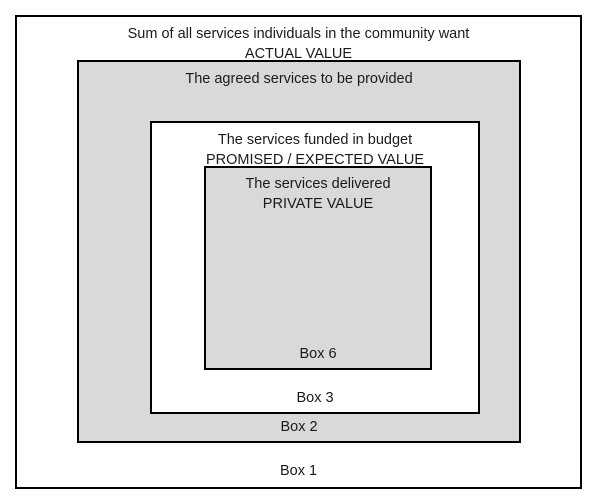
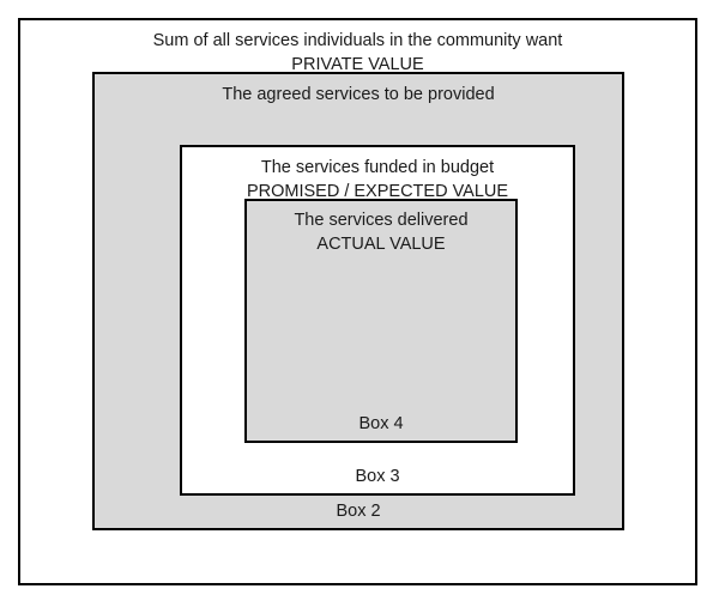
  Sum of all services individuals in the community want
- ACTUAL VALUE
+ PRIVATE VALUE
  The agreed services to be provided
  The services funded in budget
  PROMISED / EXPECTED VALUE
  The services delivered
- PRIVATE VALUE
+ ACTUAL VALUE
- Box 6
+ Box 4
  Box 3
  Box 2
- Box 1
